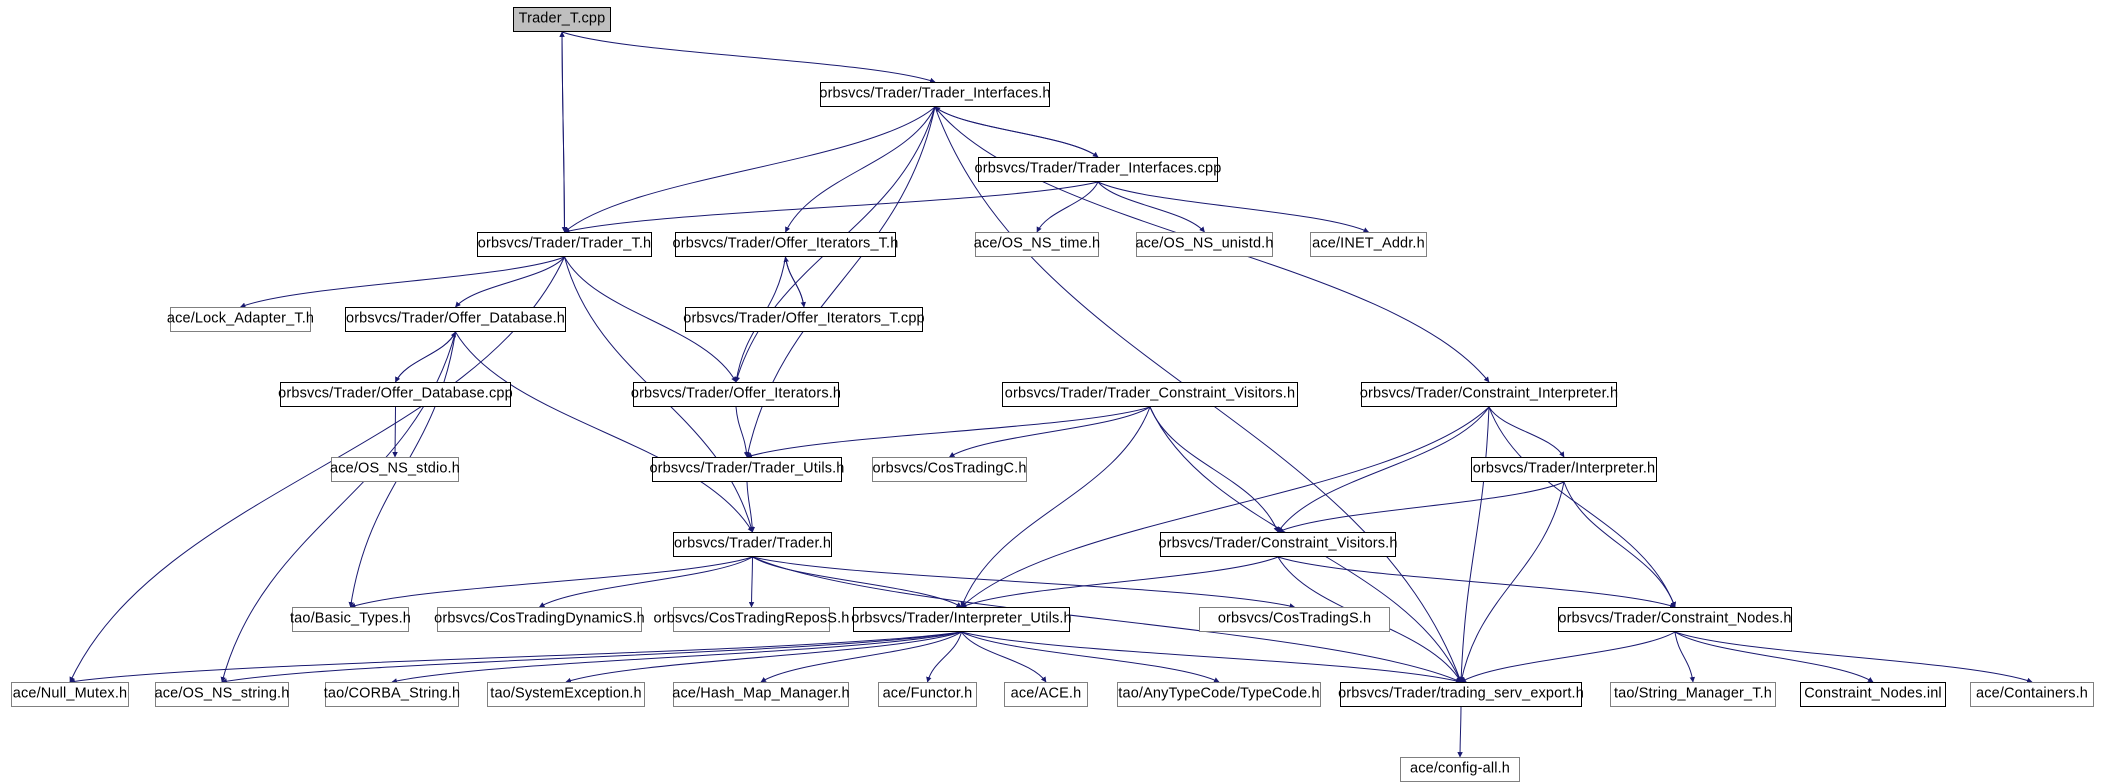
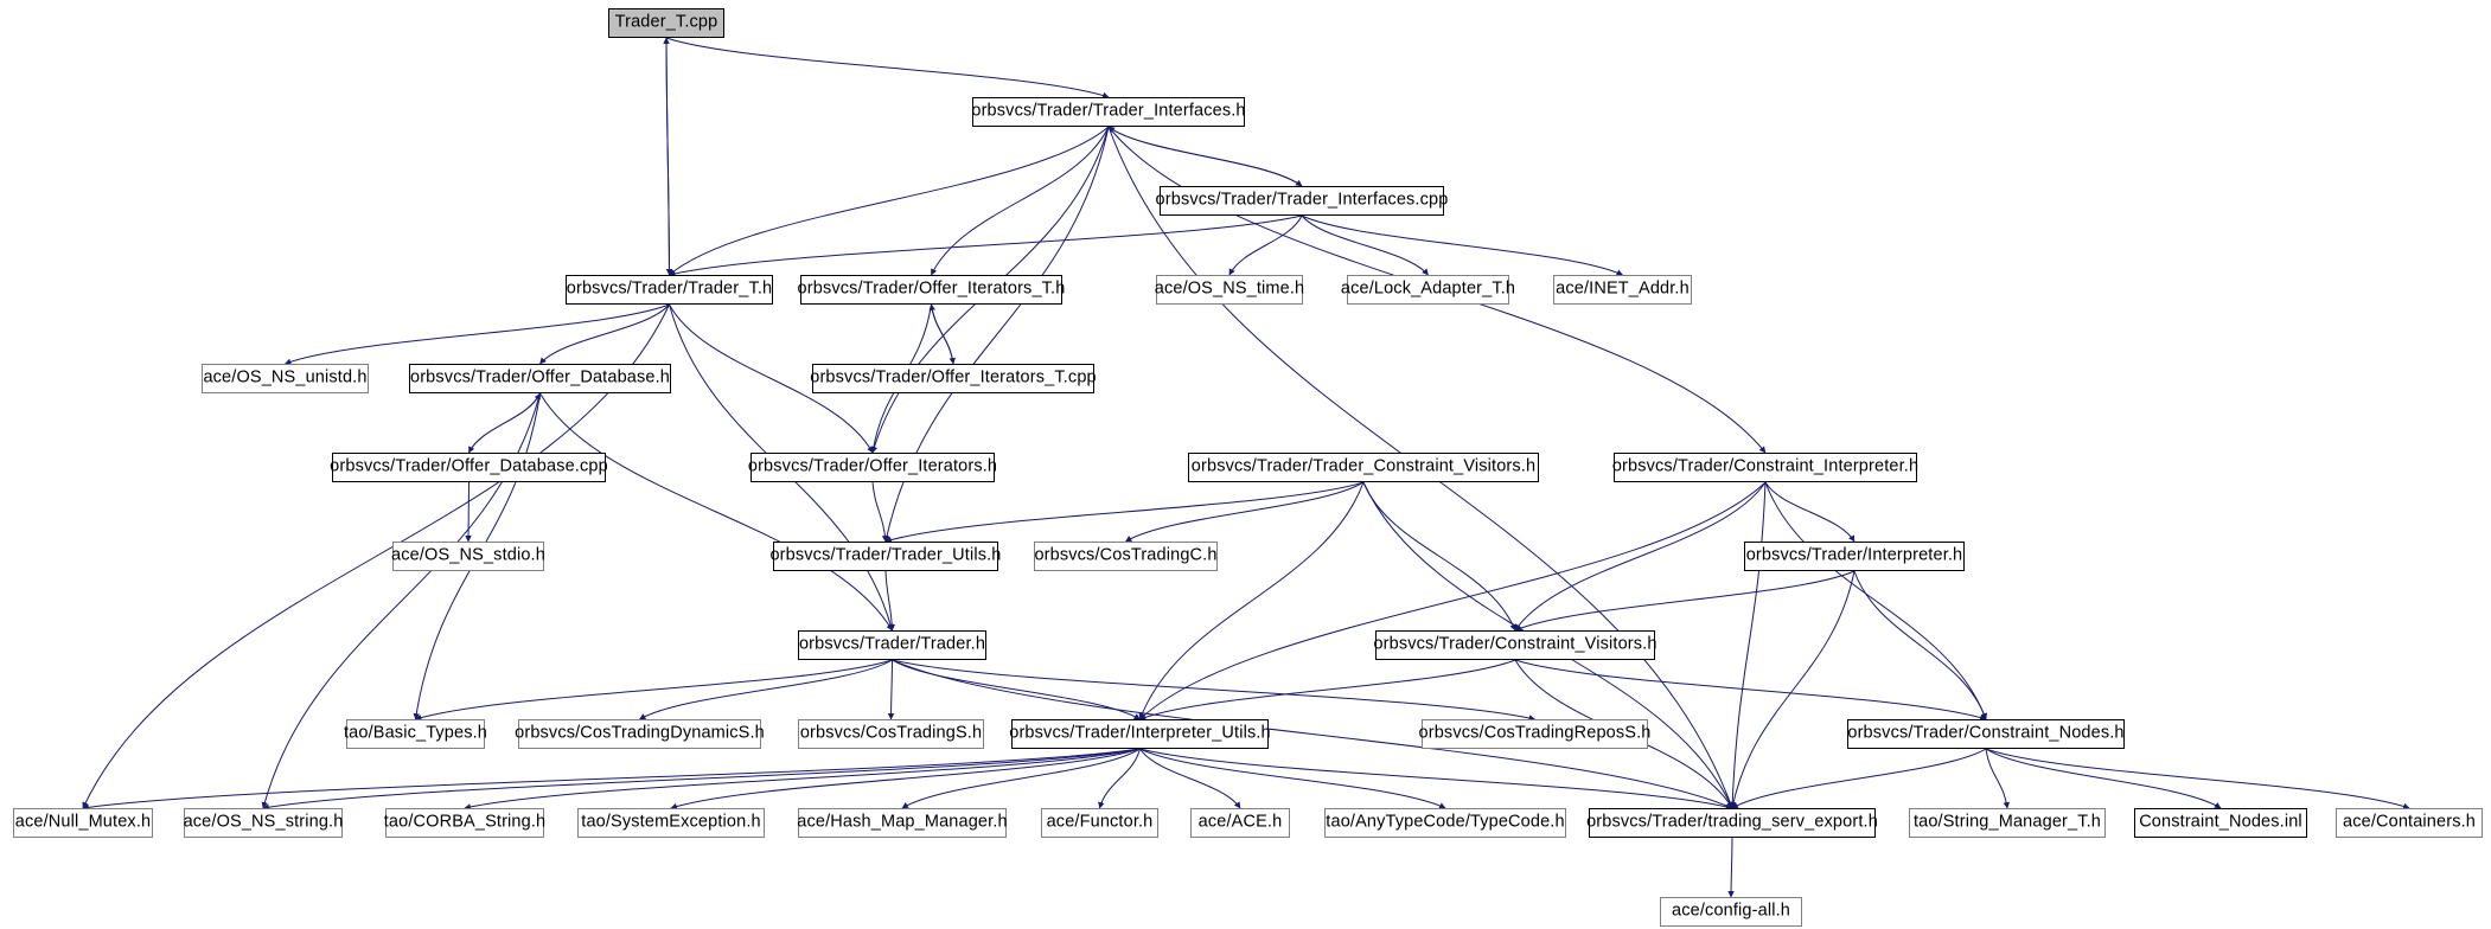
  Trader_T.cpp
  orbsvcs/Trader/Trader_Interfaces.h
  orbsvcs/Trader/Trader_Interfaces.cpp
  ace/OS_NS_time.h
- ace/OS_NS_unistd.h
+ ace/Lock_Adapter_T.h
  ace/INET_Addr.h
  orbsvcs/Trader/Trader_T.h
  orbsvcs/Trader/Offer_Iterators_T.h
- ace/Lock_Adapter_T.h
+ ace/OS_NS_unistd.h
  orbsvcs/Trader/Offer_Database.h
  orbsvcs/Trader/Offer_Iterators_T.cpp
  orbsvcs/Trader/Offer_Database.cpp
  orbsvcs/Trader/Offer_Iterators.h
  orbsvcs/Trader/Trader_Constraint_Visitors.h
  orbsvcs/Trader/Constraint_Interpreter.h
  ace/OS_NS_stdio.h
  orbsvcs/Trader/Trader_Utils.h
  orbsvcs/CosTradingC.h
  orbsvcs/Trader/Interpreter.h
  orbsvcs/Trader/Trader.h
  orbsvcs/Trader/Constraint_Visitors.h
  tao/Basic_Types.h
  orbsvcs/CosTradingDynamicS.h
- orbsvcs/CosTradingReposS.h
+ orbsvcs/CosTradingS.h
  orbsvcs/Trader/Interpreter_Utils.h
- orbsvcs/CosTradingS.h
+ orbsvcs/CosTradingReposS.h
  orbsvcs/Trader/Constraint_Nodes.h
  ace/Null_Mutex.h
  ace/OS_NS_string.h
  tao/CORBA_String.h
  tao/SystemException.h
  ace/Hash_Map_Manager.h
  ace/Functor.h
  ace/ACE.h
  tao/AnyTypeCode/TypeCode.h
  orbsvcs/Trader/trading_serv_export.h
  tao/String_Manager_T.h
  Constraint_Nodes.inl
  ace/Containers.h
  ace/config-all.h
